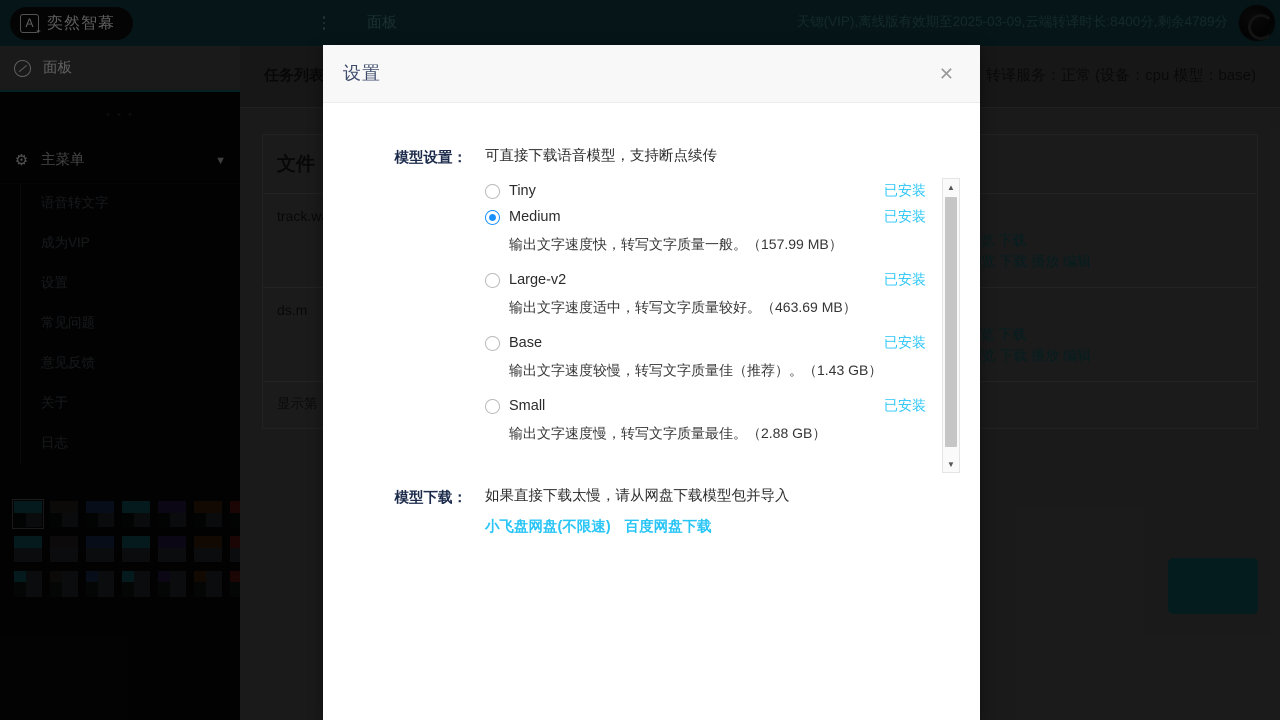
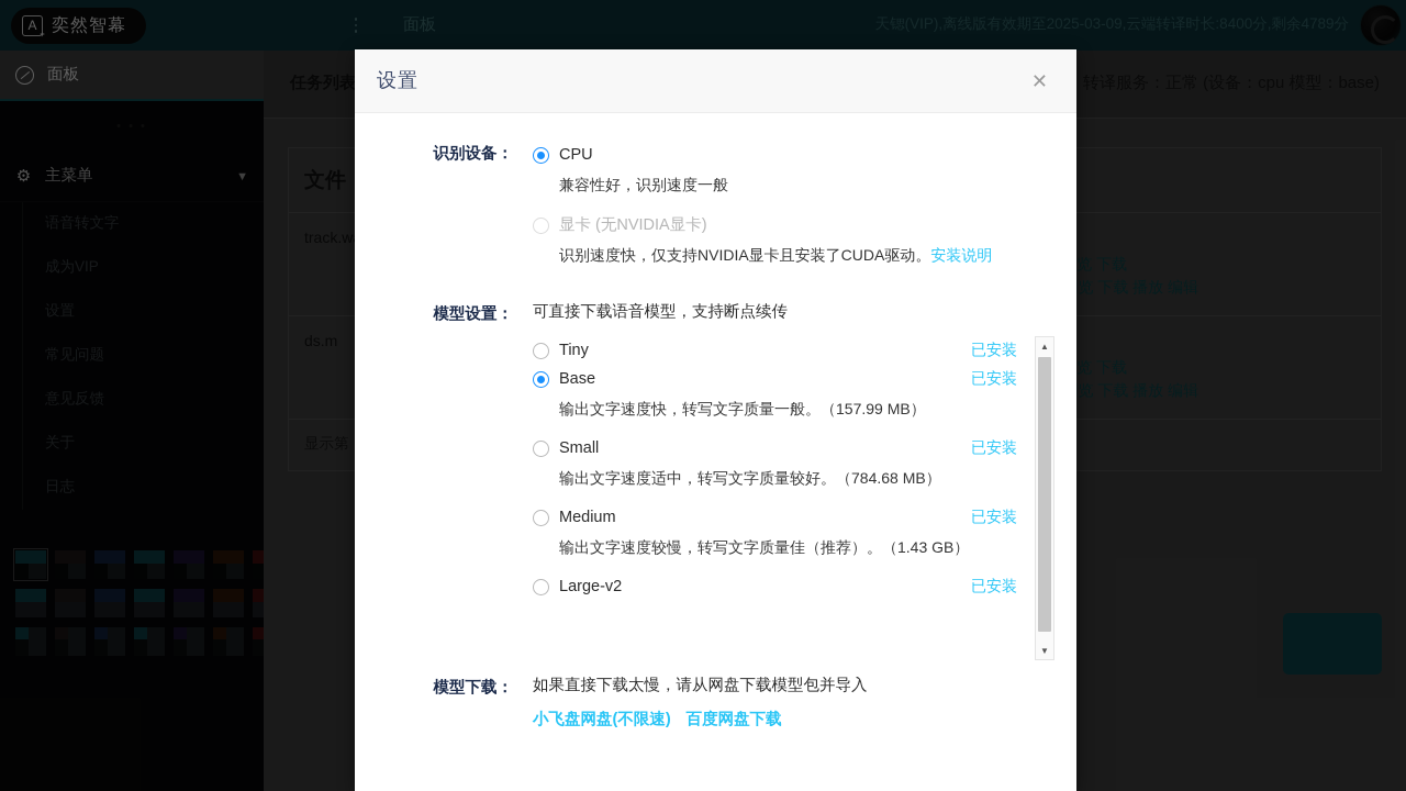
  A
  奕然智幕
  面板
  面板
  ⚙
  主菜单
  ▼
  语音转文字
  成为VIP
  设置
  意见反馈
  任务列表
  设置
  ✕
+ 识别设备：
+ CPU
+ 兼容性好，识别速度一般
+ 显卡 (无NVIDIA显卡)
+ 识别速度快，仅支持NVIDIA显卡且安装了CUDA驱动。安装说明
  模型设置：
  可直接下载语音模型，支持断点续传
  Tiny
  已安装
- Medium
+ Base
  已安装
  输出文字速度快，转写文字质量一般。（157.99 MB）
- Large-v2
+ Small
  已安装
- 输出文字速度适中，转写文字质量较好。（463.69 MB）
+ 输出文字速度适中，转写文字质量较好。（784.68 MB）
- Base
+ Medium
  已安装
  输出文字速度较慢，转写文字质量佳（推荐）。（1.43 GB）
- Small
+ Large-v2
  已安装
- 输出文字速度慢，转写文字质量最佳。（2.88 GB）
  ▲
  ▼
  模型下载：
  如果直接下载太慢，请从网盘下载模型包并导入
  小飞盘网盘(不限速)
  百度网盘下载
